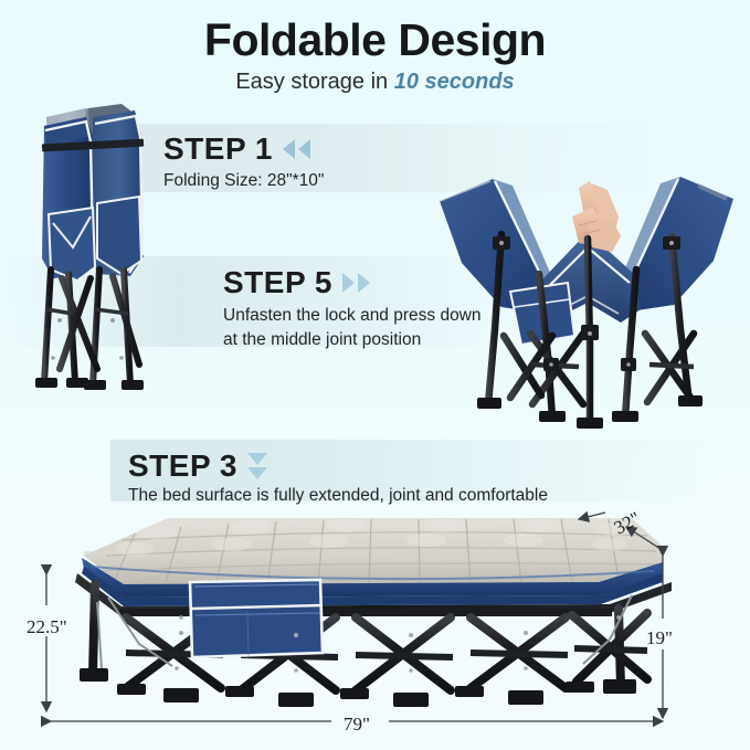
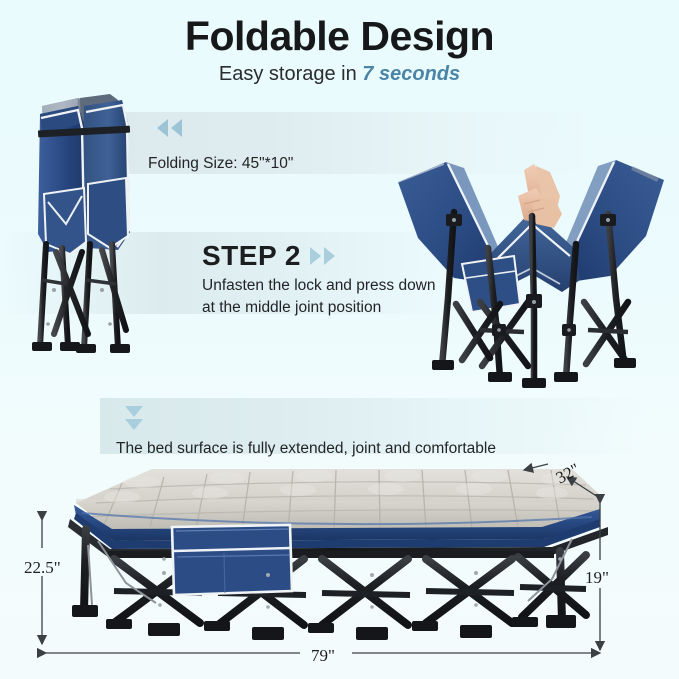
  Foldable Design
- Easy storage in 10 seconds
+ Easy storage in 7 seconds
- STEP 1
- Folding Size: 28"*10"
+ Folding Size: 45"*10"
- STEP 5
+ STEP 2
  Unfasten the lock and press down
  at the middle joint position
- STEP 3
  The bed surface is fully extended, joint and comfortable
  22.5"
  79"
  19"
